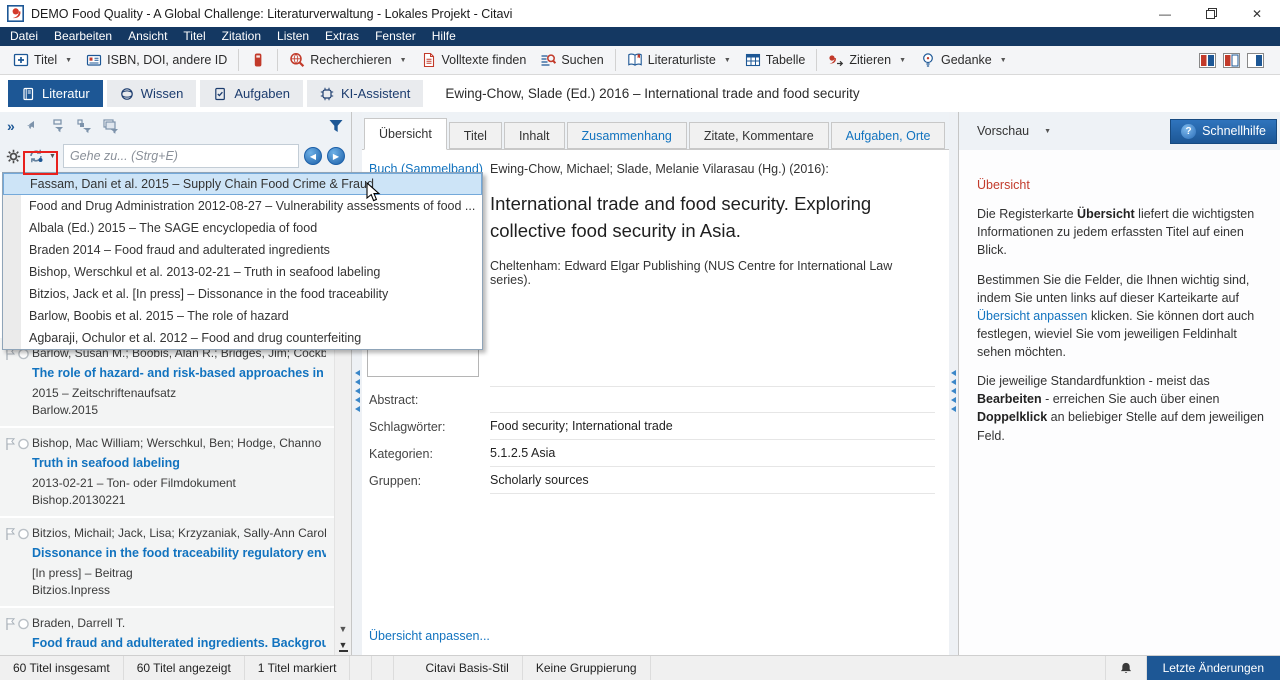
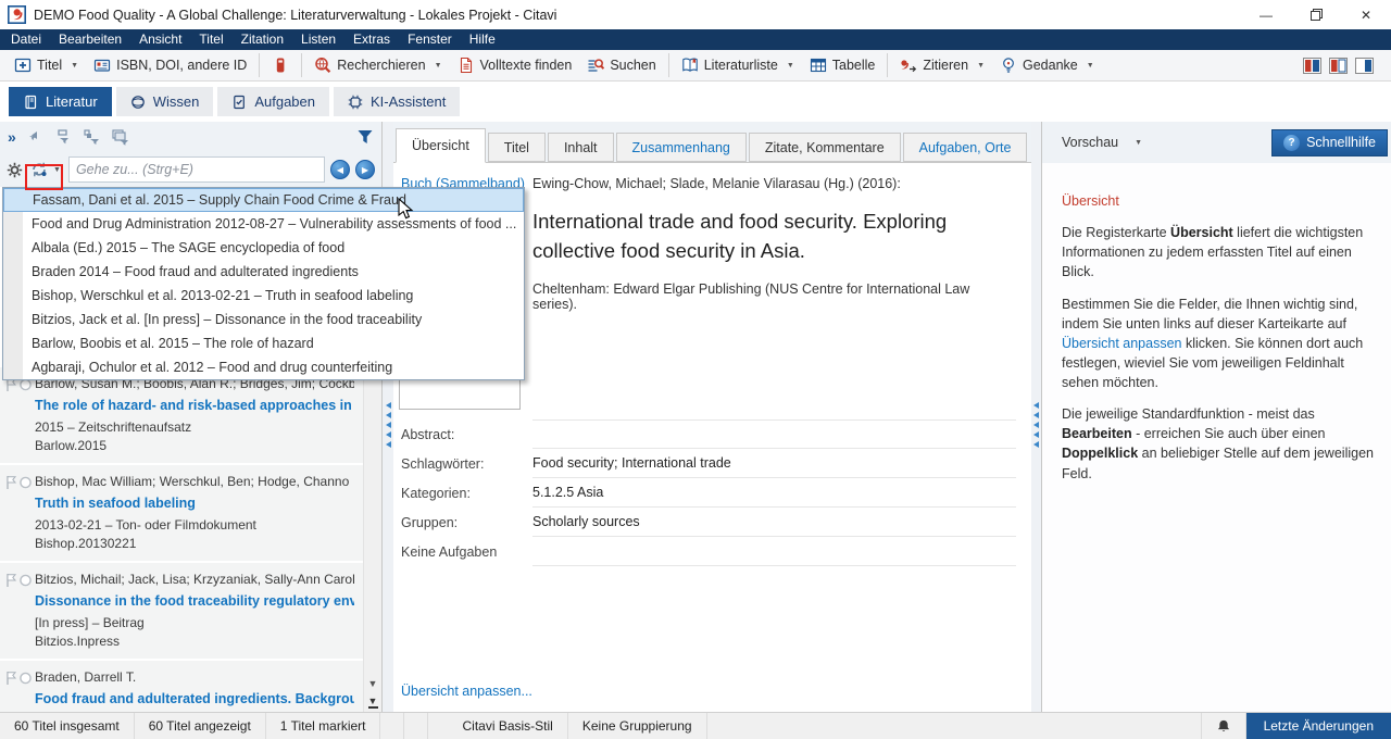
  DEMO Food Quality - A Global Challenge: Literaturverwaltung - Lokales Projekt - Citavi
  —
  ✕
  Datei
  Bearbeiten
  Ansicht
  Titel
  Zitation
  Listen
  Extras
  Fenster
  Hilfe
  Titel
  ISBN, DOI, andere ID
  Recherchieren
  Volltexte finden
  Suchen
  Literaturliste
  Tabelle
  Zitieren
  Gedanke
  Literatur
  Wissen
  Aufgaben
  KI-Assistent
- Ewing-Chow, Slade (Ed.) 2016 – International trade and food security
  »
  Gehe zu... (Strg+E)
  ◀
  ▶
  Barlow, Susan M.; Boobis, Alan R.; Bridges, Jim; Cockb
  The role of hazard- and risk-based approaches in
  2015 – Zeitschriftenaufsatz
  Barlow.2015
  Bishop, Mac William; Werschkul, Ben; Hodge, Channo
  Truth in seafood labeling
  2013-02-21 – Ton- oder Filmdokument
  Bishop.20130221
  Bitzios, Michail; Jack, Lisa; Krzyzaniak, Sally-Ann Carol
  Dissonance in the food traceability regulatory env
  [In press] – Beitrag
  Bitzios.Inpress
  Braden, Darrell T.
  Food fraud and adulterated ingredients. Backgrou
  ▼
  ▼
  Übersicht
  Titel
  Inhalt
  Zusammenhang
  Zitate, Kommentare
  Aufgaben, Orte
  Buch (Sammelband)
  Ewing-Chow, Michael; Slade, Melanie Vilarasau (Hg.) (2016):
  International trade and food security. Exploring collective food security in Asia.
  Cheltenham: Edward Elgar Publishing (NUS Centre for International Law series).
  Abstract:
  Schlagwörter:
  Food security; International trade
  Kategorien:
  5.1.2.5 Asia
  Gruppen:
  Scholarly sources
+ Keine Aufgaben
  Übersicht anpassen...
  Vorschau
  ?
  Schnellhilfe
  Übersicht
  Die Registerkarte Übersicht liefert die wichtigsten Informationen zu jedem erfassten Titel auf einen Blick.
  Bestimmen Sie die Felder, die Ihnen wichtig sind, indem Sie unten links auf dieser Karteikarte auf Übersicht anpassen klicken. Sie können dort auch festlegen, wieviel Sie vom jeweiligen Feldinhalt sehen möchten.
  Die jeweilige Standardfunktion - meist das Bearbeiten - erreichen Sie auch über einen Doppelklick an beliebiger Stelle auf dem jeweiligen Feld.
  Fassam, Dani et al. 2015 – Supply Chain Food Crime & Fraud
  Food and Drug Administration 2012-08-27 – Vulnerability assessments of food ...
  Albala (Ed.) 2015 – The SAGE encyclopedia of food
  Braden 2014 – Food fraud and adulterated ingredients
  Bishop, Werschkul et al. 2013-02-21 – Truth in seafood labeling
  Bitzios, Jack et al. [In press] – Dissonance in the food traceability
  Barlow, Boobis et al. 2015 – The role of hazard
  Agbaraji, Ochulor et al. 2012 – Food and drug counterfeiting
  60 Titel insgesamt
  60 Titel angezeigt
  1 Titel markiert
  Citavi Basis-Stil
  Keine Gruppierung
  Letzte Änderungen
